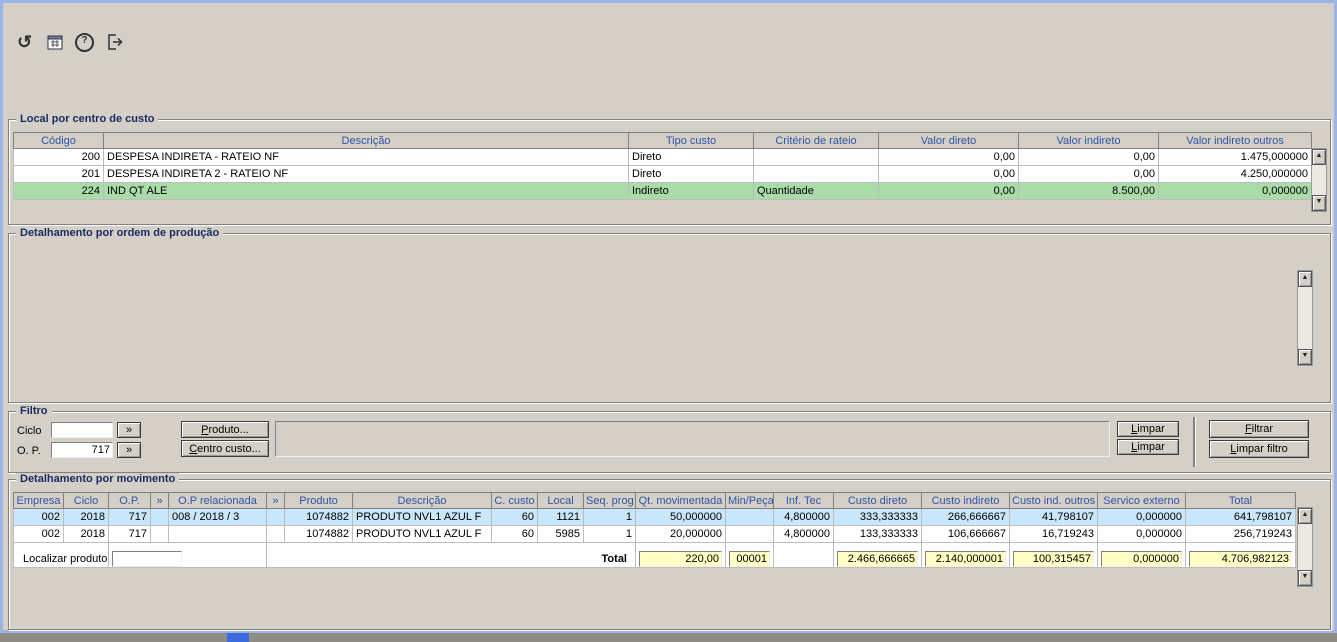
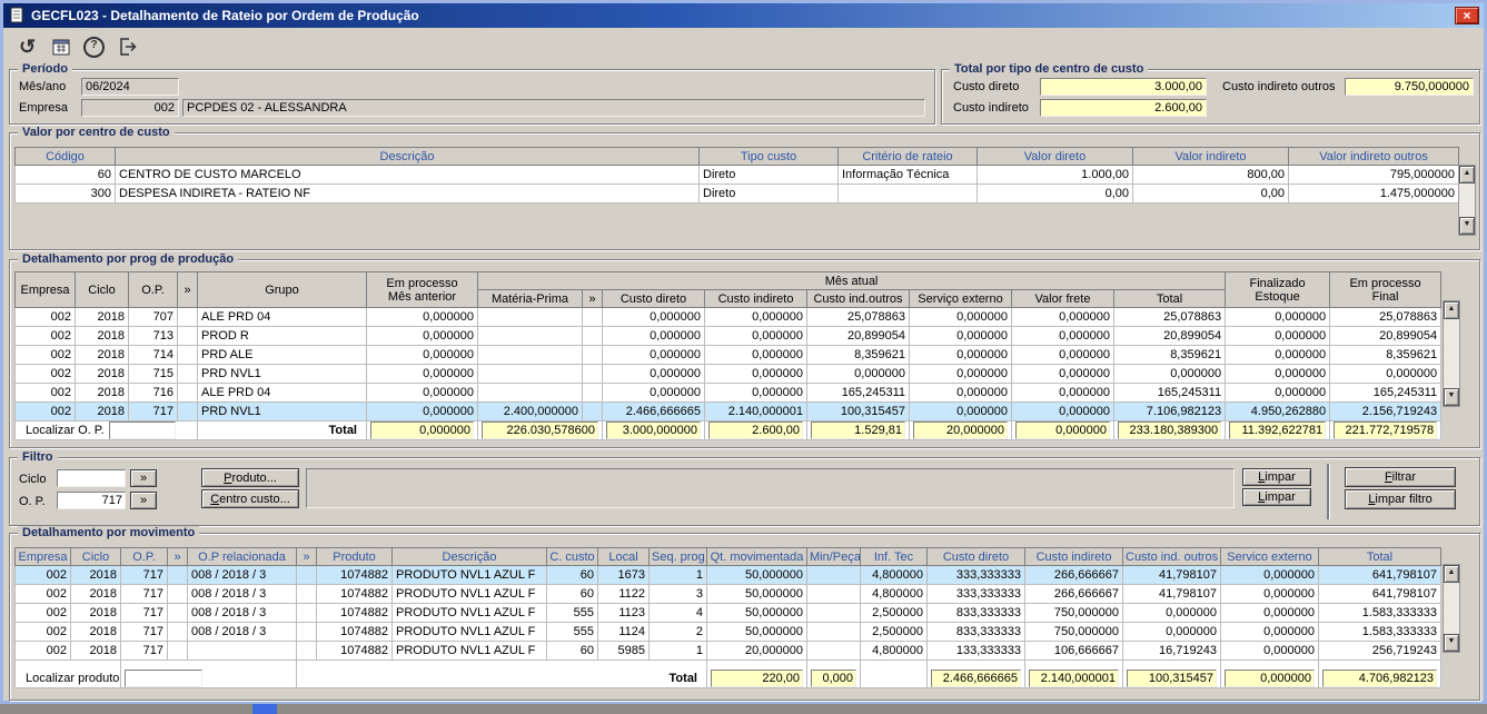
+ GECFL023 - Detalhamento de Rateio por Ordem de Produção
+ ×
  ↺
  ?
+ Período
+ Mês/ano
+ 06/2024
+ Empresa
+ 002
+ PCPDES 02 - ALESSANDRA
+ Total por tipo de centro de custo
+ Custo direto
+ 3.000,00
+ Custo indireto outros
+ 9.750,000000
+ Custo indireto
+ 2.600,00
- Local por centro de custo
+ Valor por centro de custo
  Código	Descrição	Tipo custo	Critério de rateio	Valor direto	Valor indireto	Valor indireto outros
+ 60	CENTRO DE CUSTO MARCELO	Direto	Informação Técnica	1.000,00	800,00	795,000000
- 200	DESPESA INDIRETA - RATEIO NF	Direto		0,00	0,00	1.475,000000
+ 300	DESPESA INDIRETA - RATEIO NF	Direto		0,00	0,00	1.475,000000
- 201	DESPESA INDIRETA 2 - RATEIO NF	Direto		0,00	0,00	4.250,000000
- 224	IND QT ALE	Indireto	Quantidade	0,00	8.500,00	0,000000
- Detalhamento por ordem de produção
+ Detalhamento por prog de produção
+ Empresa	Ciclo	O.P.	»	Grupo	Em processo Mês anterior	Mês atual	Finalizado Estoque	Em processo Final
+ Matéria-Prima	»	Custo direto	Custo indireto	Custo ind.outros	Serviço externo	Valor frete	Total
+ 002	2018	707		ALE PRD 04	0,000000			0,000000	0,000000	25,078863	0,000000	0,000000	25,078863	0,000000	25,078863
+ 002	2018	713		PROD R	0,000000			0,000000	0,000000	20,899054	0,000000	0,000000	20,899054	0,000000	20,899054
+ 002	2018	714		PRD ALE	0,000000			0,000000	0,000000	8,359621	0,000000	0,000000	8,359621	0,000000	8,359621
+ 002	2018	715		PRD NVL1	0,000000			0,000000	0,000000	0,000000	0,000000	0,000000	0,000000	0,000000	0,000000
+ 002	2018	716		ALE PRD 04	0,000000			0,000000	0,000000	165,245311	0,000000	0,000000	165,245311	0,000000	165,245311
+ 002	2018	717		PRD NVL1	0,000000	2.400,000000		2.466,666665	2.140,000001	100,315457	0,000000	0,000000	7.106,982123	4.950,262880	2.156,719243
+ Localizar O. P.	Total	0,000000	226.030,578600	3.000,000000	2.600,00	1.529,81	20,000000	0,000000	233.180,389300	11.392,622781	221.772,719578
  Filtro
  Ciclo
  »
  O. P.
  717
  »
  Produto...
  Centro custo...
  Limpar
  Limpar
  Filtrar
  Limpar filtro
  Detalhamento por movimento
  Empresa	Ciclo	O.P.	»	O.P relacionada	»	Produto	Descrição	C. custo	Local	Seq. prog	Qt. movimentada	Min/Peça	Inf. Tec	Custo direto	Custo indireto	Custo ind. outros	Servico externo	Total
- 002	2018	717		008 / 2018 / 3		1074882	PRODUTO NVL1 AZUL F	60	1121	1	50,000000		4,800000	333,333333	266,666667	41,798107	0,000000	641,798107
+ 002	2018	717		008 / 2018 / 3		1074882	PRODUTO NVL1 AZUL F	60	1673	1	50,000000		4,800000	333,333333	266,666667	41,798107	0,000000	641,798107
+ 002	2018	717		008 / 2018 / 3		1074882	PRODUTO NVL1 AZUL F	60	1122	3	50,000000		4,800000	333,333333	266,666667	41,798107	0,000000	641,798107
+ 002	2018	717		008 / 2018 / 3		1074882	PRODUTO NVL1 AZUL F	555	1123	4	50,000000		2,500000	833,333333	750,000000	0,000000	0,000000	1.583,333333
+ 002	2018	717		008 / 2018 / 3		1074882	PRODUTO NVL1 AZUL F	555	1124	2	50,000000		2,500000	833,333333	750,000000	0,000000	0,000000	1.583,333333
  002	2018	717				1074882	PRODUTO NVL1 AZUL F	60	5985	1	20,000000		4,800000	133,333333	106,666667	16,719243	0,000000	256,719243
- Localizar produto		Total	220,00	00001		2.466,666665	2.140,000001	100,315457	0,000000	4.706,982123
+ Localizar produto		Total	220,00	0,000		2.466,666665	2.140,000001	100,315457	0,000000	4.706,982123
